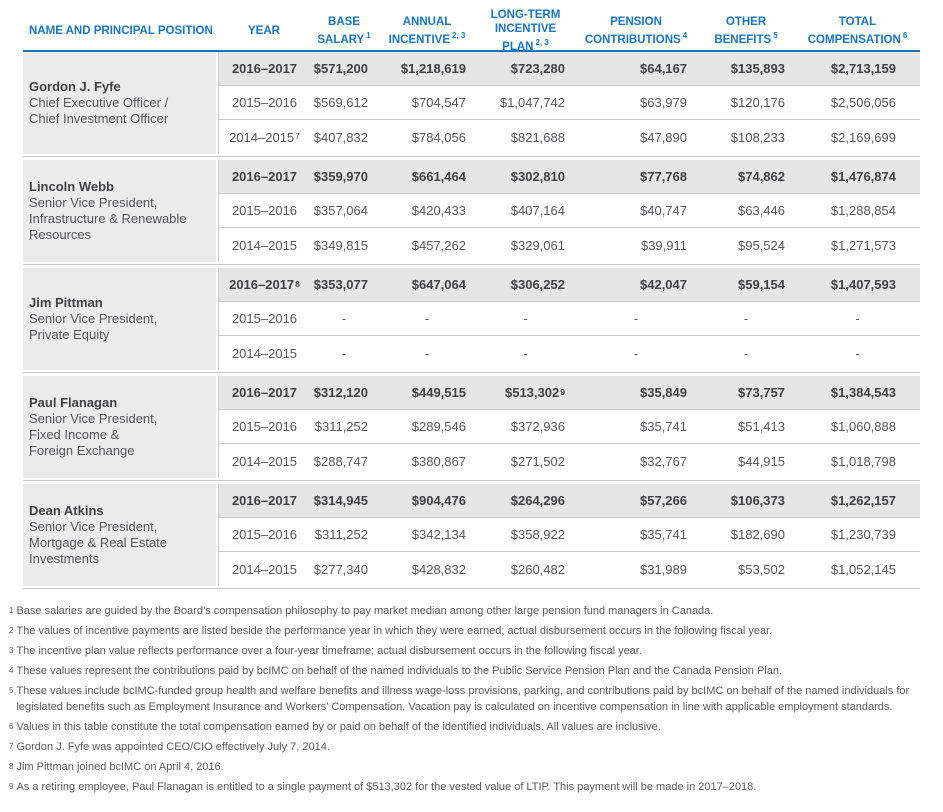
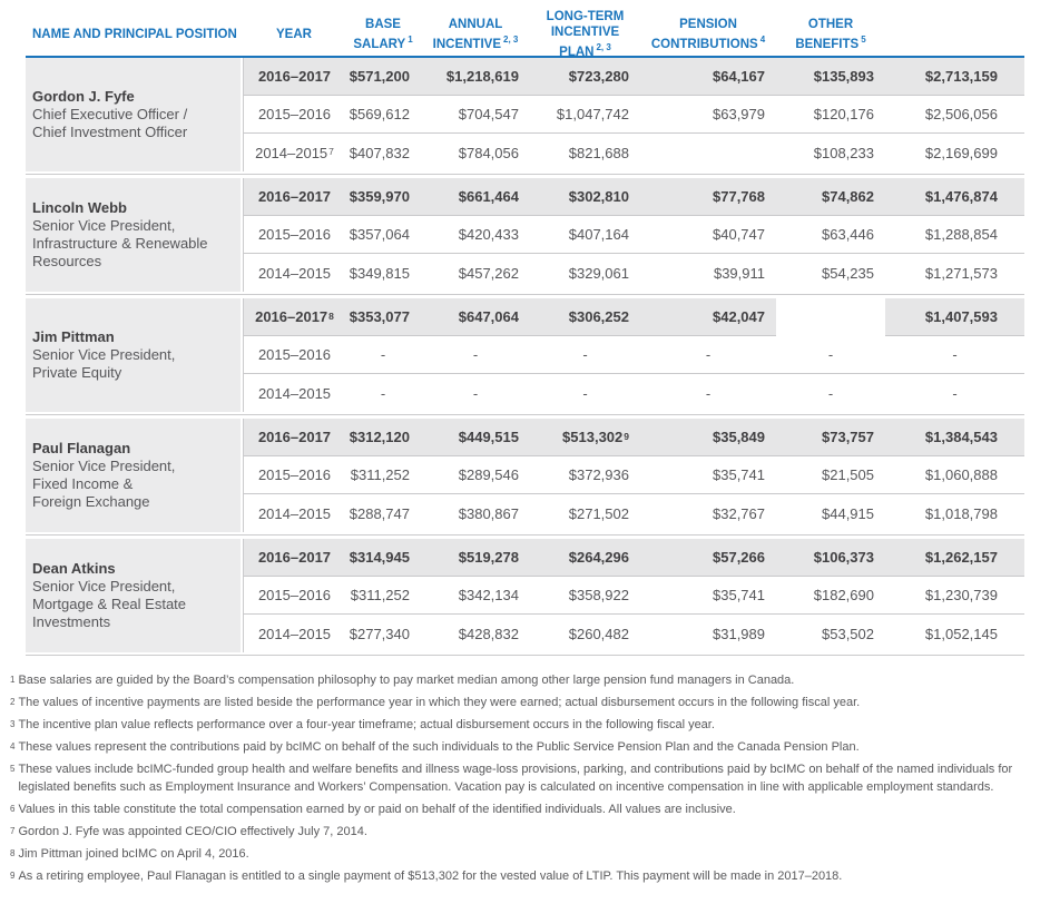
  NAME AND PRINCIPAL POSITION
  YEAR
  BASE
  SALARY 1
  ANNUAL
  INCENTIVE 2, 3
  LONG-TERM
  INCENTIVE PLAN 2, 3
  PENSION
  CONTRIBUTIONS 4
  OTHER
  BENEFITS 5
- TOTAL
- COMPENSATION 6
  Gordon J. Fyfe
  Chief Executive Officer /
  Chief Investment Officer
  2016–2017
  $571,200
  $1,218,619
  $723,280
  $64,167
  $135,893
  $2,713,159
  2015–2016
  $569,612
  $704,547
  $1,047,742
  $63,979
  $120,176
  $2,506,056
  2014–2015
  7
  $407,832
  $784,056
  $821,688
- $47,890
  $108,233
  $2,169,699
  Lincoln Webb
  Senior Vice President,
  Infrastructure & Renewable
  Resources
  2016–2017
  $359,970
  $661,464
  $302,810
  $77,768
  $74,862
  $1,476,874
  2015–2016
  $357,064
  $420,433
  $407,164
  $40,747
  $63,446
  $1,288,854
  2014–2015
  $349,815
  $457,262
  $329,061
  $39,911
- $95,524
+ $54,235
  $1,271,573
  Jim Pittman
  Senior Vice President,
  Private Equity
  2016–2017
  8
  $353,077
  $647,064
  $306,252
  $42,047
- $59,154
  $1,407,593
  2015–2016
  -
  -
  -
  -
  -
  -
  2014–2015
  -
  -
  -
  -
  -
  -
  Paul Flanagan
  Senior Vice President,
  Fixed Income &
  Foreign Exchange
  2016–2017
  $312,120
  $449,515
  $513,302
  9
  $35,849
  $73,757
  $1,384,543
  2015–2016
  $311,252
  $289,546
  $372,936
  $35,741
- $51,413
+ $21,505
  $1,060,888
  2014–2015
  $288,747
  $380,867
  $271,502
  $32,767
  $44,915
  $1,018,798
  Dean Atkins
  Senior Vice President,
  Mortgage & Real Estate
  Investments
  2016–2017
  $314,945
- $904,476
+ $519,278
  $264,296
  $57,266
  $106,373
  $1,262,157
  2015–2016
  $311,252
  $342,134
  $358,922
  $35,741
  $182,690
  $1,230,739
  2014–2015
  $277,340
  $428,832
  $260,482
  $31,989
  $53,502
  $1,052,145
  1
  Base salaries are guided by the Board’s compensation philosophy to pay market median among other large pension fund managers in Canada.
  2
  The values of incentive payments are listed beside the performance year in which they were earned; actual disbursement occurs in the following fiscal year.
  3
  The incentive plan value reflects performance over a four-year timeframe; actual disbursement occurs in the following fiscal year.
  4
- These values represent the contributions paid by bcIMC on behalf of the named individuals to the Public Service Pension Plan and the Canada Pension Plan.
+ These values represent the contributions paid by bcIMC on behalf of the such individuals to the Public Service Pension Plan and the Canada Pension Plan.
  5
  These values include bcIMC-funded group health and welfare benefits and illness wage-loss provisions, parking, and contributions paid by bcIMC on behalf of the named individuals for legislated benefits such as Employment Insurance and Workers’ Compensation. Vacation pay is calculated on incentive compensation in line with applicable employment standards.
  6
  Values in this table constitute the total compensation earned by or paid on behalf of the identified individuals. All values are inclusive.
  7
  Gordon J. Fyfe was appointed CEO/CIO effectively July 7, 2014.
  8
  Jim Pittman joined bcIMC on April 4, 2016.
  9
  As a retiring employee, Paul Flanagan is entitled to a single payment of $513,302 for the vested value of LTIP. This payment will be made in 2017–2018.
